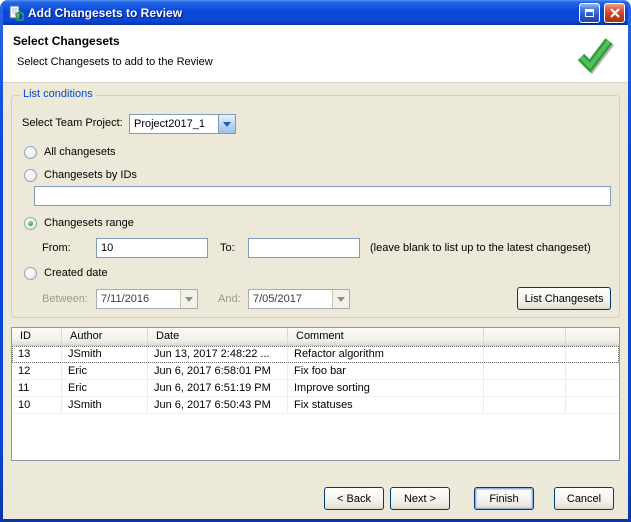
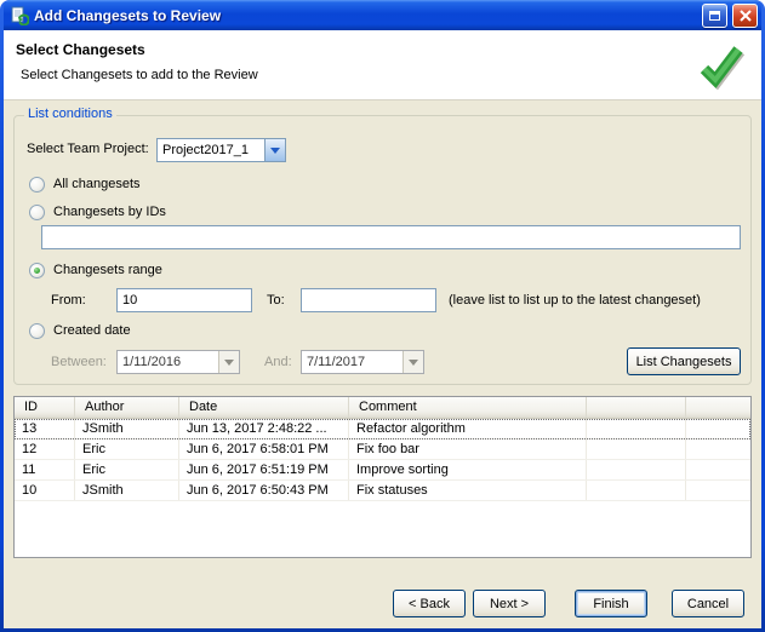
  Add Changesets to Review
  Select Changesets
  Select Changesets to add to the Review
  List conditions
  Select Team Project:
  Project2017_1
  All changesets
  Changesets by IDs
  Changesets range
  From:
  10
  To:
- (leave blank to list up to the latest changeset)
+ (leave list to list up to the latest changeset)
  Created date
  Between:
- 7/11/2016
+ 1/11/2016
  And:
- 7/05/2017
+ 7/11/2017
  List Changesets
  ID
  Author
  Date
  Comment
  13
  JSmith
  Jun 13, 2017 2:48:22 ...
  Refactor algorithm
  12
  Eric
  Jun 6, 2017 6:58:01 PM
  Fix foo bar
  11
  Eric
  Jun 6, 2017 6:51:19 PM
  Improve sorting
  10
  JSmith
  Jun 6, 2017 6:50:43 PM
  Fix statuses
  < Back
  Next >
  Finish
  Cancel
